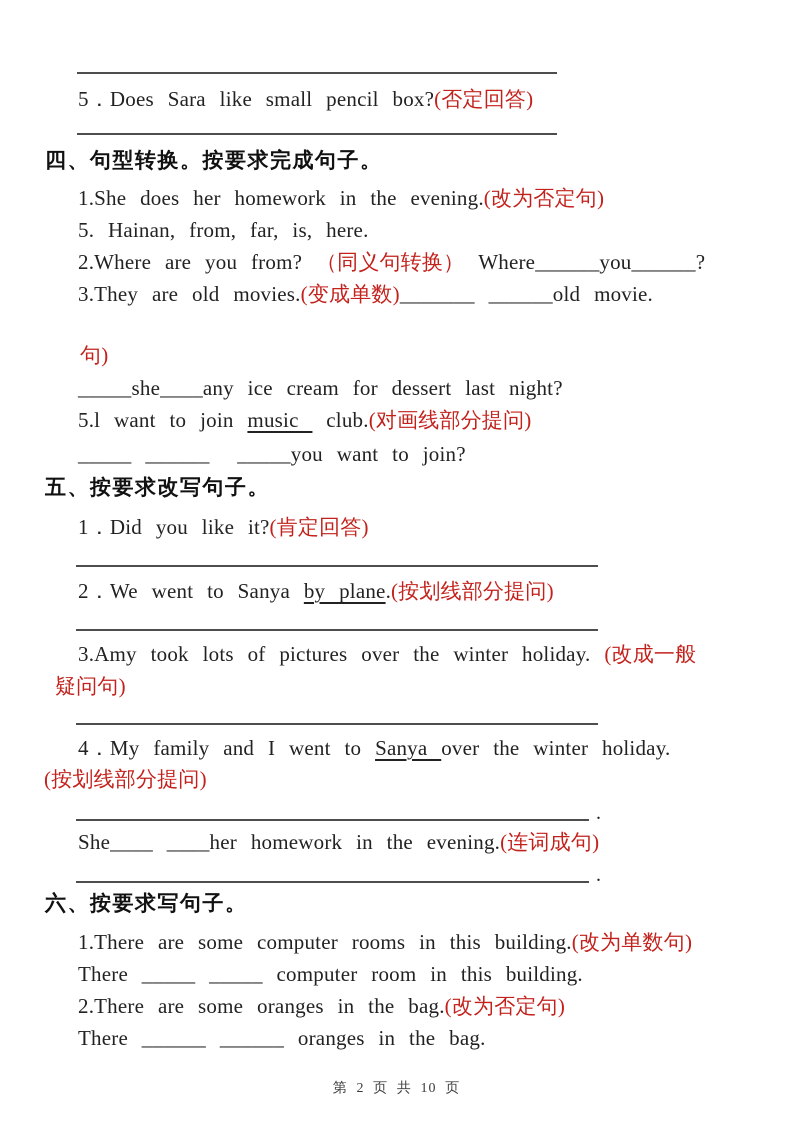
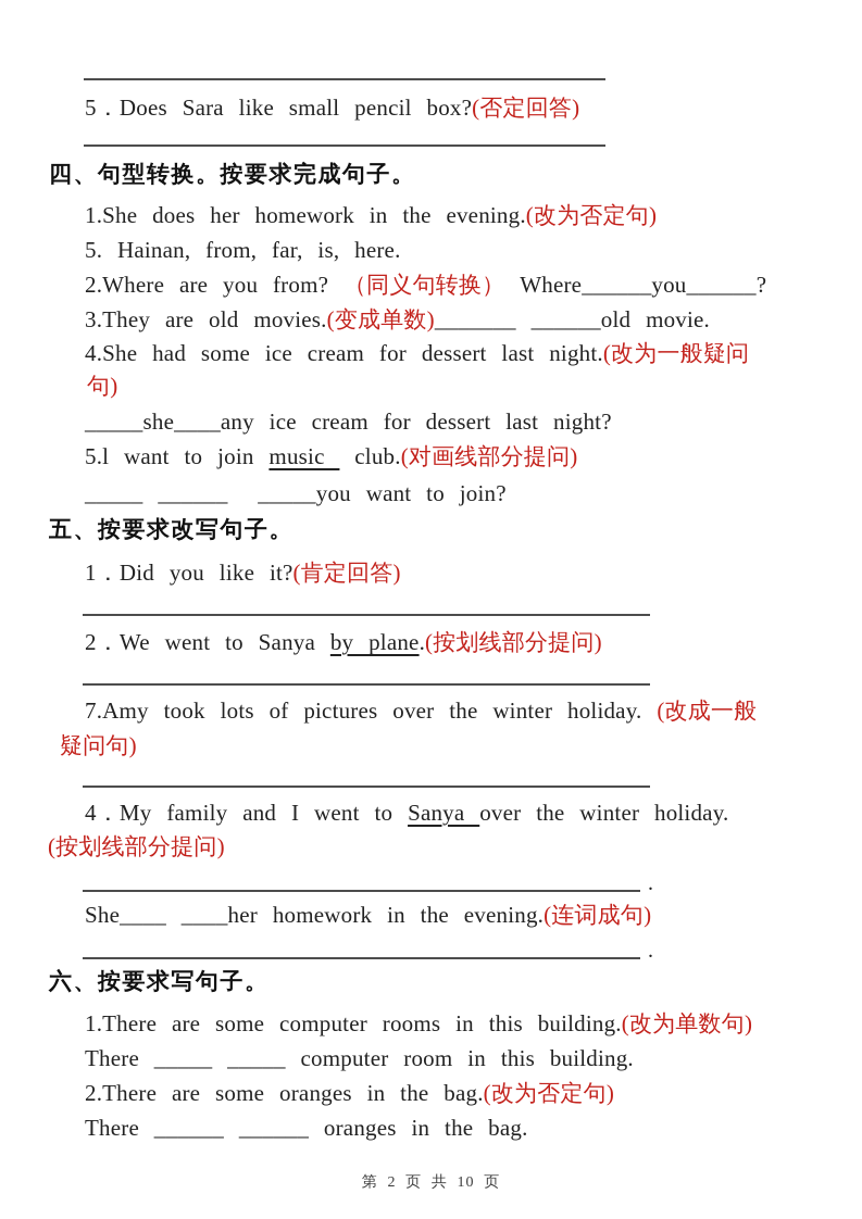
  第 2 页 共 10 页
  5．Does Sara like small pencil box?(否定回答)
  四、句型转换。按要求完成句子。
  1.She does her homework in the evening.(改为否定句)
  5. Hainan, from, far, is, here.
  2.Where are you from? （同义句转换） Where______you______?
  3.They are old movies.(变成单数)_______ ______old movie.
+ 4.She had some ice cream for dessert last night.(改为一般疑问
  句)
  _____she____any ice cream for dessert last night?
  5.l want to join music club.(对画线部分提问)
  _____ ______ _____you want to join?
  五、按要求改写句子。
  1．Did you like it?(肯定回答)
  2．We went to Sanya by plane.(按划线部分提问)
- 3.Amy took lots of pictures over the winter holiday. (改成一般
+ 7.Amy took lots of pictures over the winter holiday. (改成一般
  疑问句)
  4．My family and I went to Sanya over the winter holiday.
  (按划线部分提问)
  .
  She____ ____her homework in the evening.(连词成句)
  .
  六、按要求写句子。
  1.There are some computer rooms in this building.(改为单数句)
  There _____ _____ computer room in this building.
  2.There are some oranges in the bag.(改为否定句)
  There ______ ______ oranges in the bag.
